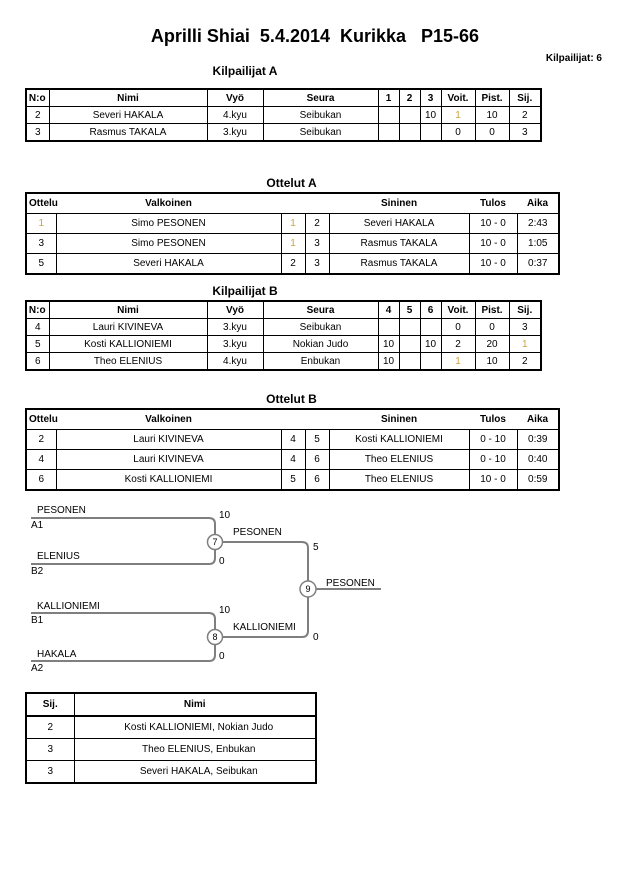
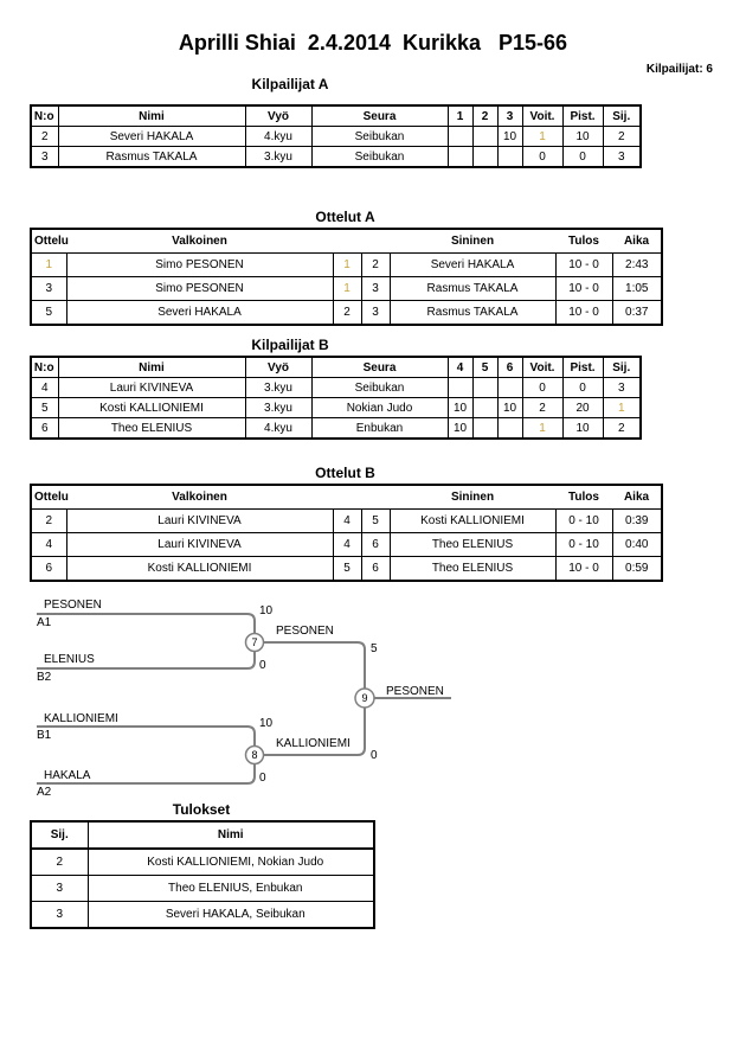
- Aprilli Shiai 5.4.2014 Kurikka P15-66
+ Aprilli Shiai 2.4.2014 Kurikka P15-66
  Kilpailijat: 6
  Kilpailijat A
  N:o	Nimi	Vyö	Seura	1	2	3	Voit.	Pist.	Sij.
  2	Severi HAKALA	4.kyu	Seibukan			10	1	10	2
  3	Rasmus TAKALA	3.kyu	Seibukan				0	0	3
  Ottelut A
  Ottelu	Valkoinen			Sininen	Tulos	Aika
  1	Simo PESONEN	1	2	Severi HAKALA	10 - 0	2:43
  3	Simo PESONEN	1	3	Rasmus TAKALA	10 - 0	1:05
  5	Severi HAKALA	2	3	Rasmus TAKALA	10 - 0	0:37
  Kilpailijat B
  N:o	Nimi	Vyö	Seura	4	5	6	Voit.	Pist.	Sij.
  4	Lauri KIVINEVA	3.kyu	Seibukan				0	0	3
  5	Kosti KALLIONIEMI	3.kyu	Nokian Judo	10		10	2	20	1
  6	Theo ELENIUS	4.kyu	Enbukan	10			1	10	2
  Ottelut B
  Ottelu	Valkoinen			Sininen	Tulos	Aika
  2	Lauri KIVINEVA	4	5	Kosti KALLIONIEMI	0 - 10	0:39
  4	Lauri KIVINEVA	4	6	Theo ELENIUS	0 - 10	0:40
  6	Kosti KALLIONIEMI	5	6	Theo ELENIUS	10 - 0	0:59
  PESONEN
  A1
  ELENIUS
  B2
  10
  0
  PESONEN
  5
  7
  KALLIONIEMI
  B1
  HAKALA
  A2
  10
  0
  KALLIONIEMI
  0
  8
  PESONEN
  9
+ Tulokset
  Sij.	Nimi
  2	Kosti KALLIONIEMI, Nokian Judo
  3	Theo ELENIUS, Enbukan
  3	Severi HAKALA, Seibukan
